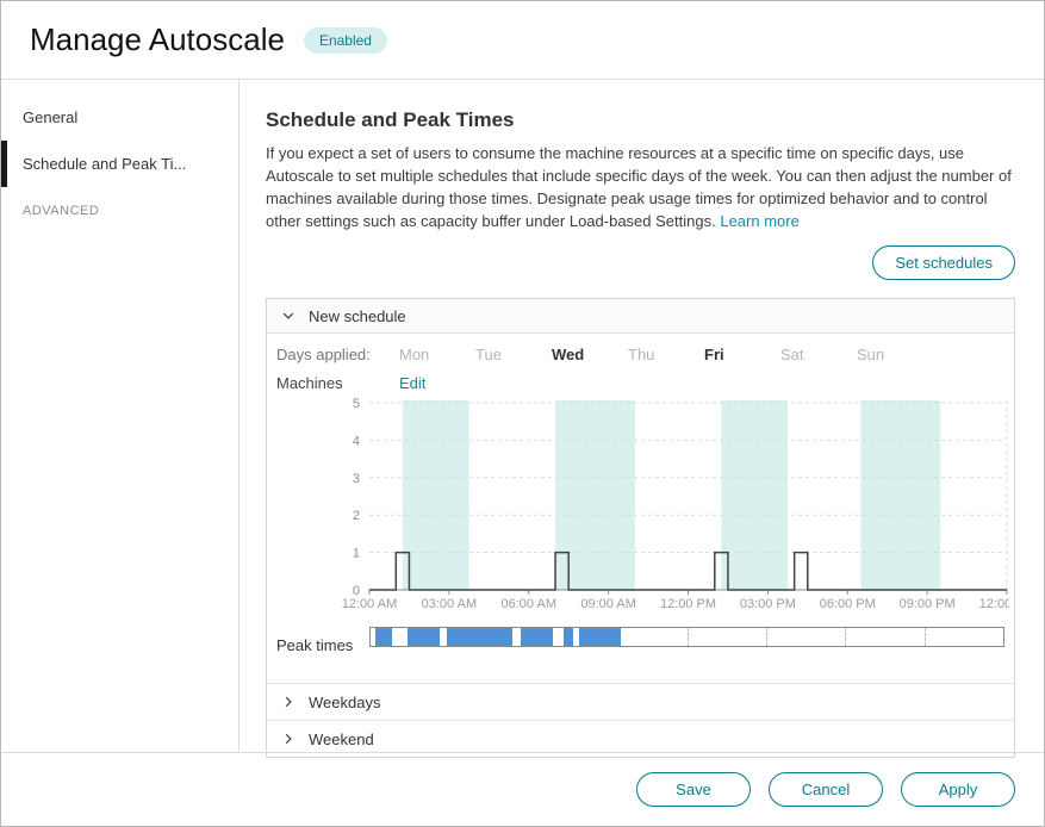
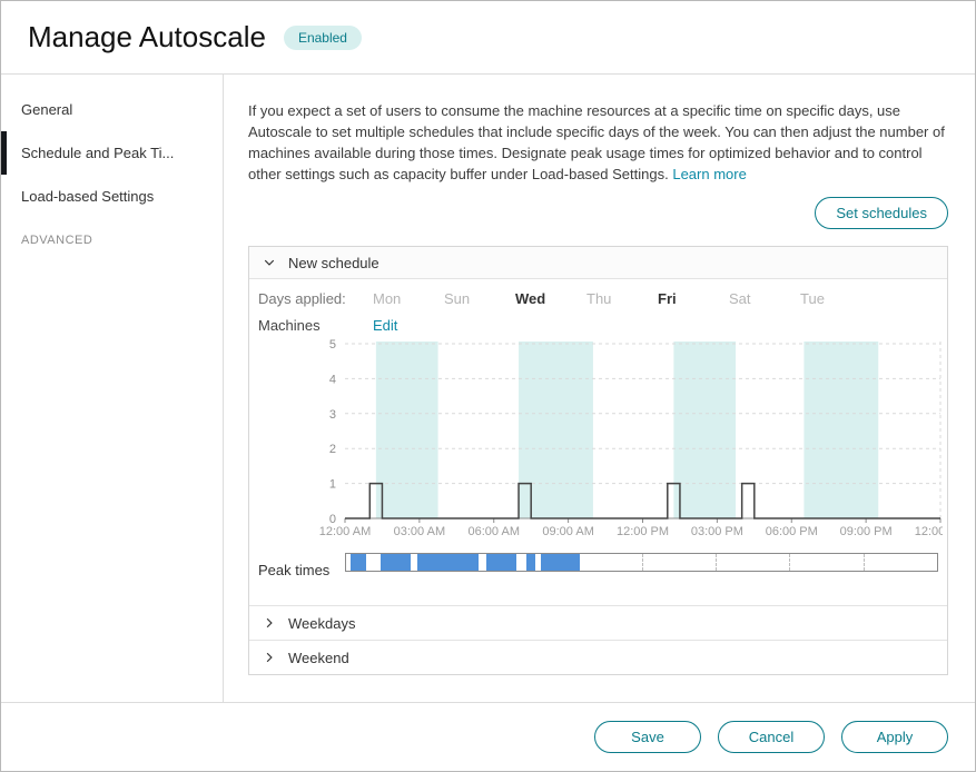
  Manage Autoscale
  Enabled
  General
  Schedule and Peak Ti...
+ Load-based Settings
  ADVANCED
- Schedule and Peak Times
  If you expect a set of users to consume the machine resources at a specific time on specific days, use Autoscale to set multiple schedules that include specific days of the week. You can then adjust the number of machines available during those times. Designate peak usage times for optimized behavior and to control other settings such as capacity buffer under Load-based Settings. Learn more
  Set schedules
  New schedule
  Days applied:
  Mon
- Tue
+ Sun
  Wed
  Thu
  Fri
  Sat
- Sun
+ Tue
  Machines
  Edit
  0
  1
  2
  3
  4
  5
  12:00 AM
  03:00 AM
  06:00 AM
  09:00 AM
  12:00 PM
  03:00 PM
  06:00 PM
  09:00 PM
  12:00
  Peak times
  Weekdays
  Weekend
  Save
  Cancel
  Apply
